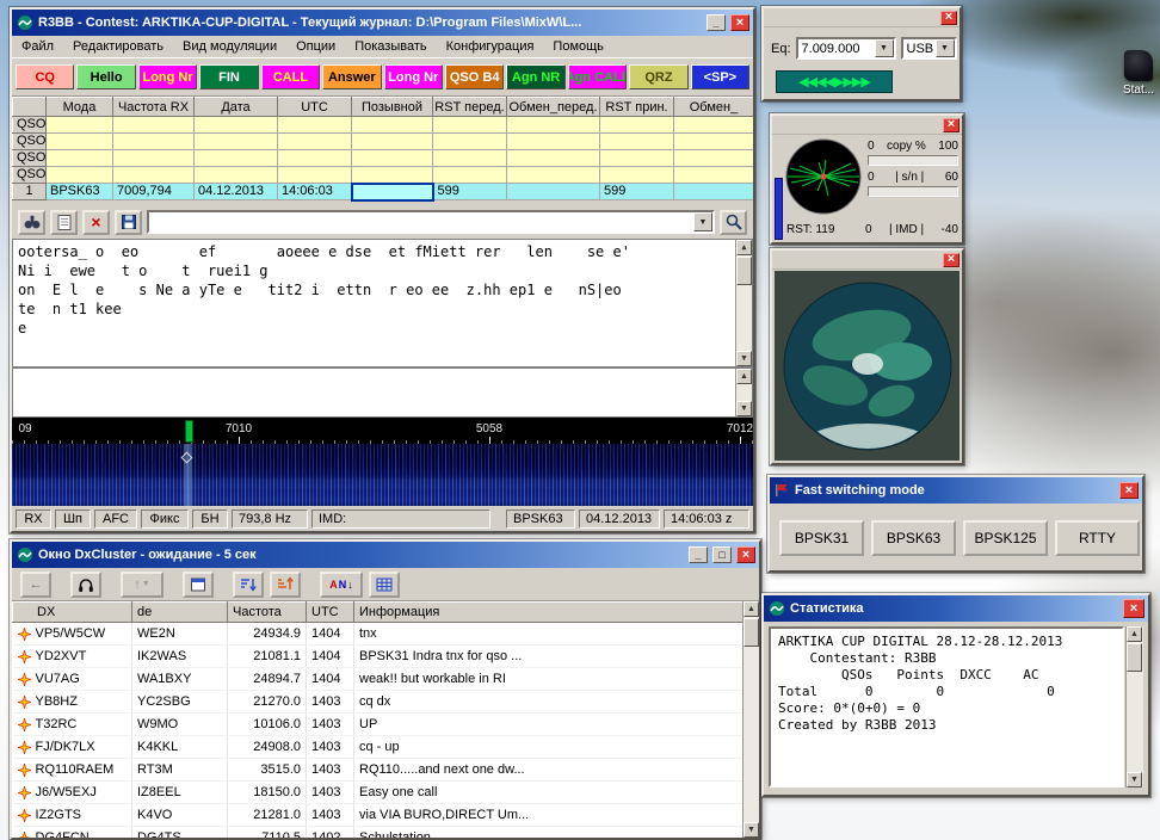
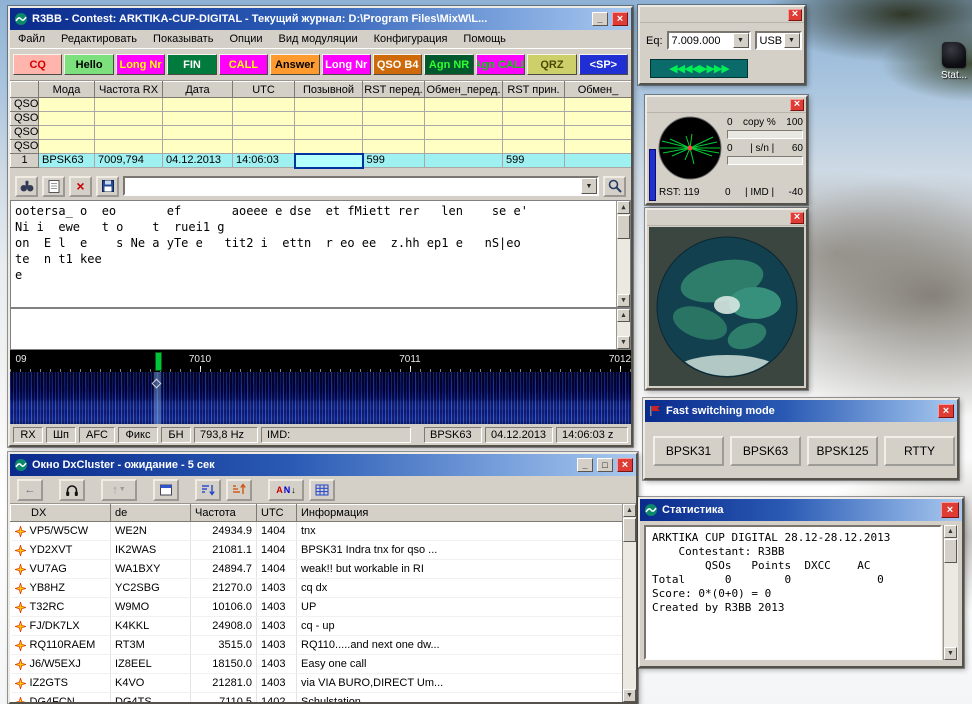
  Stat...
  R3BB - Contest: ARKTIKA-CUP-DIGITAL - Текущий журнал: D:\Program Files\MixW\L...
  _
  ×
  Файл
  Редактировать
- Вид модуляции
+ Показывать
  Опции
- Показывать
+ Вид модуляции
  Конфигурация
  Помощь
  CQ
  Hello
  Long Nr
  FIN
  CALL
  Answer
  Long Nr
  QSO B4
  Agn NR
  Agn CALL
  QRZ
  <SP>
  	Мода	Частота RX	Дата	UTC	Позывной	RST перед.	Обмен_перед.	RST прин.	Обмен_
  QSO
  QSO
  QSO
  QSO
  1	BPSK63	7009,794	04.12.2013	14:06:03		599		599
  ×
  ootersa_ o eo ef aoeee e dse et fMiett rer len se e'
  Ni i ewe t o t ruei1 g
  on E l e s Ne a yTe e tit2 i ettn r eo ee z.hh ep1 e nS|eo
  te n t1 kee
  e
  ▲
  ▼
  09
  7010
- 5058
+ 7011
  7012
  RX
  Шп
  AFC
  Фикс
  БН
  793,8 Hz
  IMD:
  BPSK63
  04.12.2013
  14:06:03 z
  ×
  Eq:
  7.009.000
  USB
  ◀◀◀◀
  ▶▶▶▶
  ×
  0
  copy %
  100
  0
  | s/n |
  60
  RST: 119
  0
  | IMD |
  -40
  ×
  Fast switching mode
  ×
  BPSK31
  BPSK63
  BPSK125
  RTTY
  Окно DxCluster - ожидание - 5 сек
  _
  □
  ×
  ←
  ↑
  A
  N
  ↓
  DX	de	Частота	UTC	Информация
  VP5/W5CW	WE2N	24934.9	1404	tnx
  YD2XVT	IK2WAS	21081.1	1404	BPSK31 Indra tnx for qso ...
  VU7AG	WA1BXY	24894.7	1404	weak!! but workable in RI
  YB8HZ	YC2SBG	21270.0	1403	cq dx
  T32RC	W9MO	10106.0	1403	UP
  FJ/DK7LX	K4KKL	24908.0	1403	cq - up
  RQ110RAEM	RT3M	3515.0	1403	RQ110.....and next one dw...
  J6/W5EXJ	IZ8EEL	18150.0	1403	Easy one call
  IZ2GTS	K4VO	21281.0	1403	via VIA BURO,DIRECT Um...
  Статистика
  ×
  ARKTIKA CUP DIGITAL 28.12-28.12.2013
  Contestant: R3BB
  QSOs Points DXCC AC
  Total 0 0 0
  Score: 0*(0+0) = 0
  Created by R3BB 2013
